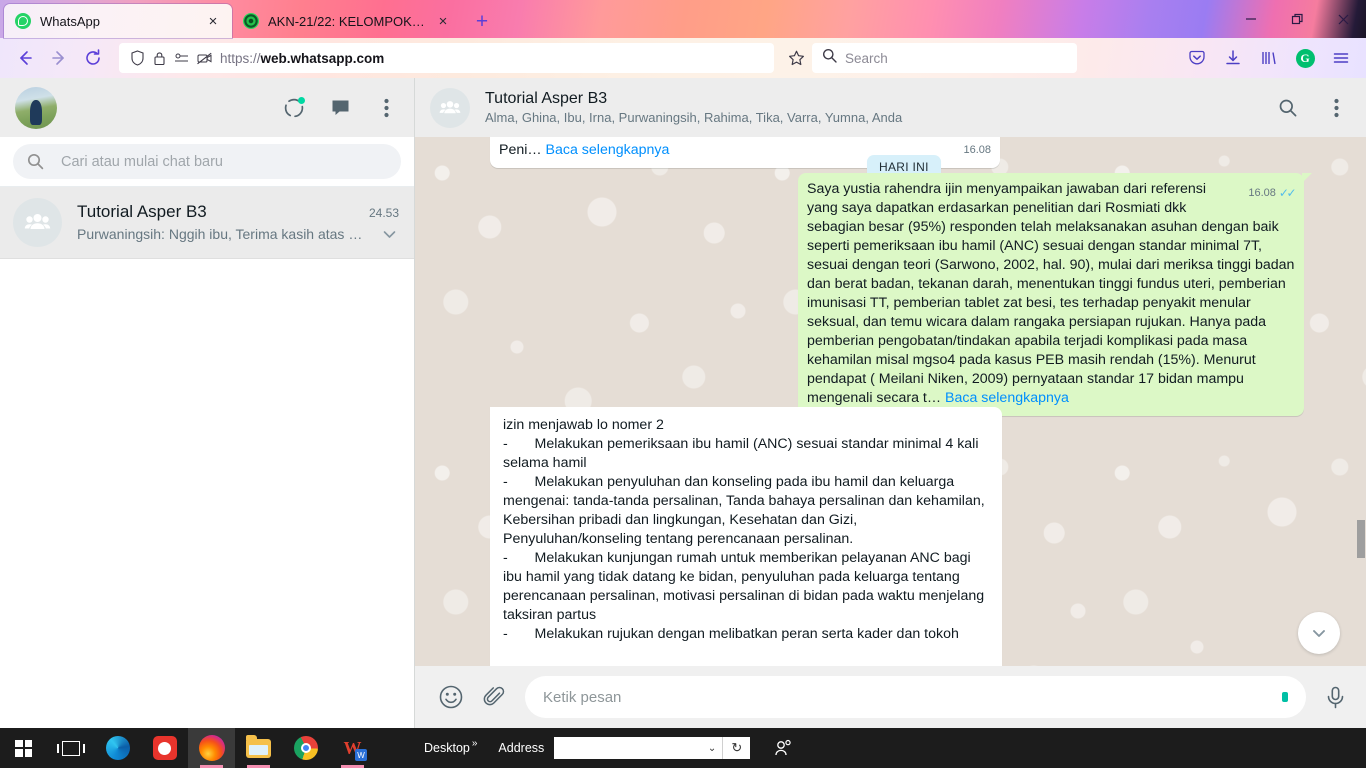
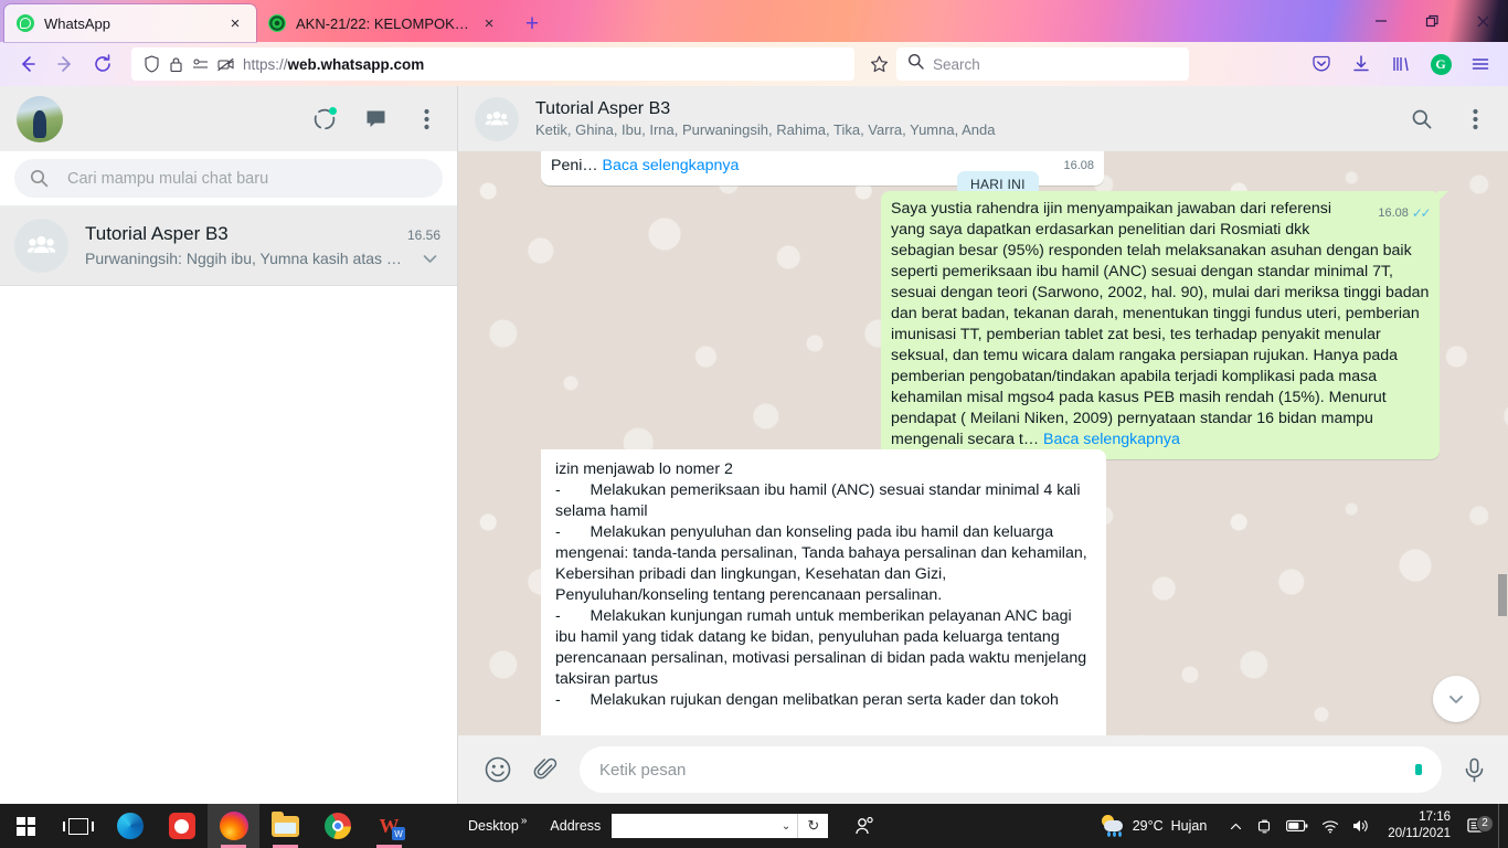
  WhatsApp
  ×
  AKN-21/22: KELOMPOK B
  ×
  +
  https://web.whatsapp.com
  Search
  G
- Cari atau mulai chat baru
+ Cari mampu mulai chat baru
  Tutorial Asper B3
- 24.53
+ 16.56
- Purwaningsih: Nggih ibu, Terima kasih atas m…
+ Purwaningsih: Nggih ibu, Yumna kasih atas m…
  Tutorial Asper B3
- Alma, Ghina, Ibu, Irna, Purwaningsih, Rahima, Tika, Varra, Yumna, Anda
+ Ketik, Ghina, Ibu, Irna, Purwaningsih, Rahima, Tika, Varra, Yumna, Anda
  16.08
  Peni… Baca selengkapnya
  HARI INI
  16.08
  ✓✓
- Saya yustia rahendra ijin menyampaikan jawaban dari referensi yang saya dapatkan erdasarkan penelitian dari Rosmiati dkk sebagian besar (95%) responden telah melaksanakan asuhan dengan baik seperti pemeriksaan ibu hamil (ANC) sesuai dengan standar minimal 7T, sesuai dengan teori (Sarwono, 2002, hal. 90), mulai dari meriksa tinggi badan dan berat badan, tekanan darah, menentukan tinggi fundus uteri, pemberian imunisasi TT, pemberian tablet zat besi, tes terhadap penyakit menular seksual, dan temu wicara dalam rangaka persiapan rujukan. Hanya pada pemberian pengobatan/tindakan apabila terjadi komplikasi pada masa kehamilan misal mgso4 pada kasus PEB masih rendah (15%). Menurut pendapat ( Meilani Niken, 2009) pernyataan standar 17 bidan mampu mengenali secara t… Baca selengkapnya
+ Saya yustia rahendra ijin menyampaikan jawaban dari referensi yang saya dapatkan erdasarkan penelitian dari Rosmiati dkk sebagian besar (95%) responden telah melaksanakan asuhan dengan baik seperti pemeriksaan ibu hamil (ANC) sesuai dengan standar minimal 7T, sesuai dengan teori (Sarwono, 2002, hal. 90), mulai dari meriksa tinggi badan dan berat badan, tekanan darah, menentukan tinggi fundus uteri, pemberian imunisasi TT, pemberian tablet zat besi, tes terhadap penyakit menular seksual, dan temu wicara dalam rangaka persiapan rujukan. Hanya pada pemberian pengobatan/tindakan apabila terjadi komplikasi pada masa kehamilan misal mgso4 pada kasus PEB masih rendah (15%). Menurut pendapat ( Meilani Niken, 2009) pernyataan standar 16 bidan mampu mengenali secara t… Baca selengkapnya
  izin menjawab lo nomer 2
  - Melakukan pemeriksaan ibu hamil (ANC) sesuai standar minimal 4 kali selama hamil
  - Melakukan penyuluhan dan konseling pada ibu hamil dan keluarga mengenai: tanda-tanda persalinan, Tanda bahaya persalinan dan kehamilan, Kebersihan pribadi dan lingkungan, Kesehatan dan Gizi, Penyuluhan/konseling tentang perencanaan persalinan.
  - Melakukan kunjungan rumah untuk memberikan pelayanan ANC bagi ibu hamil yang tidak datang ke bidan, penyuluhan pada keluarga tentang perencanaan persalinan, motivasi persalinan di bidan pada waktu menjelang taksiran partus
  - Melakukan rujukan dengan melibatkan peran serta kader dan tokoh
  Ketik pesan
  W
  W
  Desktop
  »
  Address
  ⌄
  ↻
+ 29°C
+ Hujan
+ 17:16
+ 20/11/2021
+ 2
